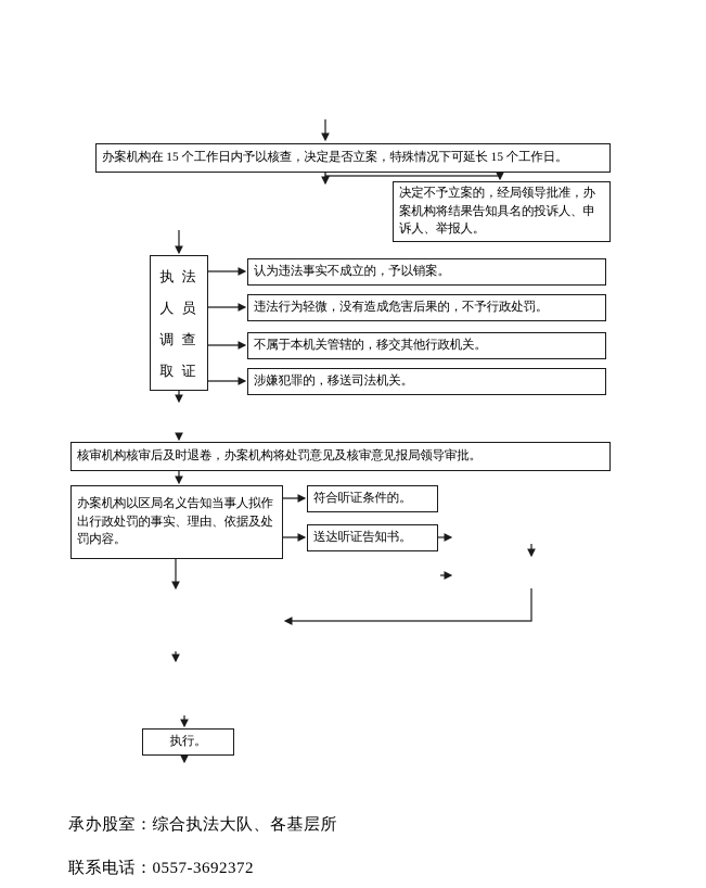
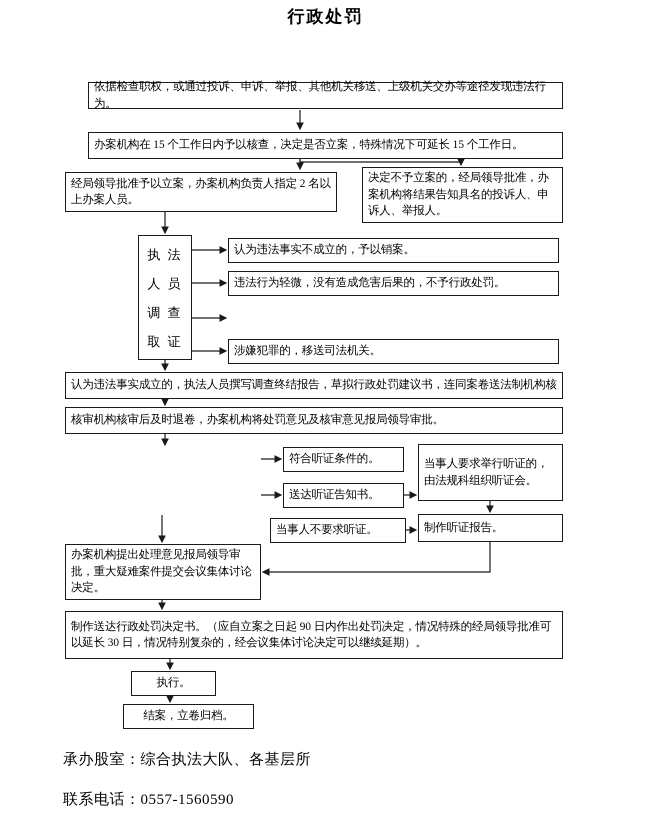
+ 行政处罚
+ 依据检查职权，或通过投诉、申诉、举报、其他机关移送、上级机关交办等途径发现违法行为。
  办案机构在 15 个工作日内予以核查，决定是否立案，特殊情况下可延长 15 个工作日。
+ 经局领导批准予以立案，办案机构负责人指定 2 名以上办案人员。
  决定不予立案的，经局领导批准，办案机构将结果告知具名的投诉人、申诉人、举报人。
  执 法
  人 员
  调 查
  取 证
  认为违法事实不成立的，予以销案。
  违法行为轻微，没有造成危害后果的，不予行政处罚。
- 不属于本机关管辖的，移交其他行政机关。
  涉嫌犯罪的，移送司法机关。
+ 认为违法事实成立的，执法人员撰写调查终结报告，草拟行政处罚建议书，连同案卷送法制机构核
  核审机构核审后及时退卷，办案机构将处罚意见及核审意见报局领导审批。
- 办案机构以区局名义告知当事人拟作出行政处罚的事实、理由、依据及处罚内容。
  符合听证条件的。
  送达听证告知书。
+ 当事人不要求听证。
+ 当事人要求举行听证的，由法规科组织听证会。
+ 制作听证报告。
+ 办案机构提出处理意见报局领导审批，重大疑难案件提交会议集体讨论决定。
+ 制作送达行政处罚决定书。（应自立案之日起 90 日内作出处罚决定，情况特殊的经局领导批准可以延长 30 日，情况特别复杂的，经会议集体讨论决定可以继续延期）。
  执行。
+ 结案，立卷归档。
  承办股室：综合执法大队、各基层所
- 联系电话：0557-3692372
+ 联系电话：0557-1560590
